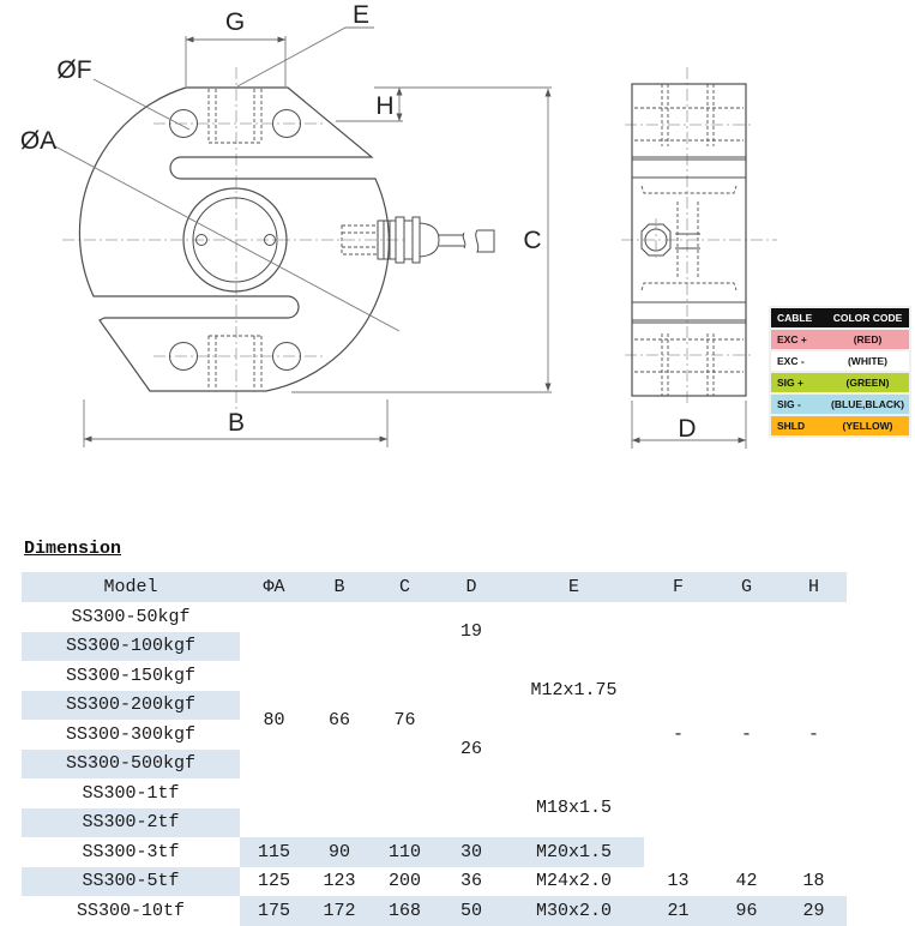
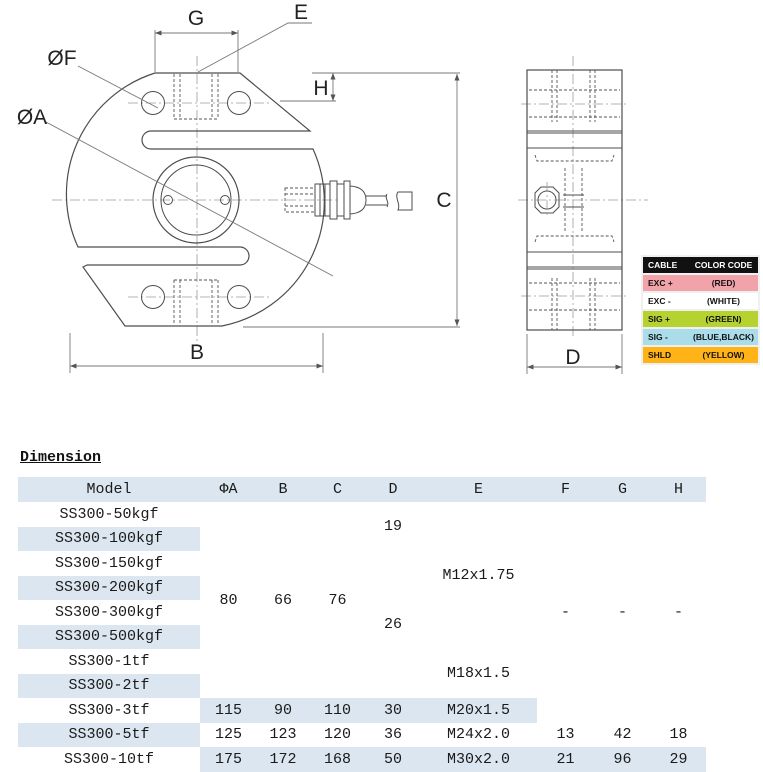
  G
  E
  ØF
  ØA
  H
  C
  B
  D
  CABLE
  COLOR CODE
  EXC +
  (RED)
  EXC -
  (WHITE)
  SIG +
  (GREEN)
  SIG -
  (BLUE,BLACK)
  SHLD
  (YELLOW)
  Dimension
  Model	ΦA	B	C	D	E	F	G	H
  SS300-50kgf	80	66	76	19	M12x1.75	-	-	-
  SS300-100kgf
  SS300-150kgf
  SS300-200kgf
  SS300-300kgf	26
  SS300-500kgf
  SS300-1tf		M18x1.5
  SS300-2tf
  SS300-3tf	115	90	110	30	M20x1.5
- SS300-5tf	125	123	200	36	M24x2.0	13	42	18
+ SS300-5tf	125	123	120	36	M24x2.0	13	42	18
  SS300-10tf	175	172	168	50	M30x2.0	21	96	29
